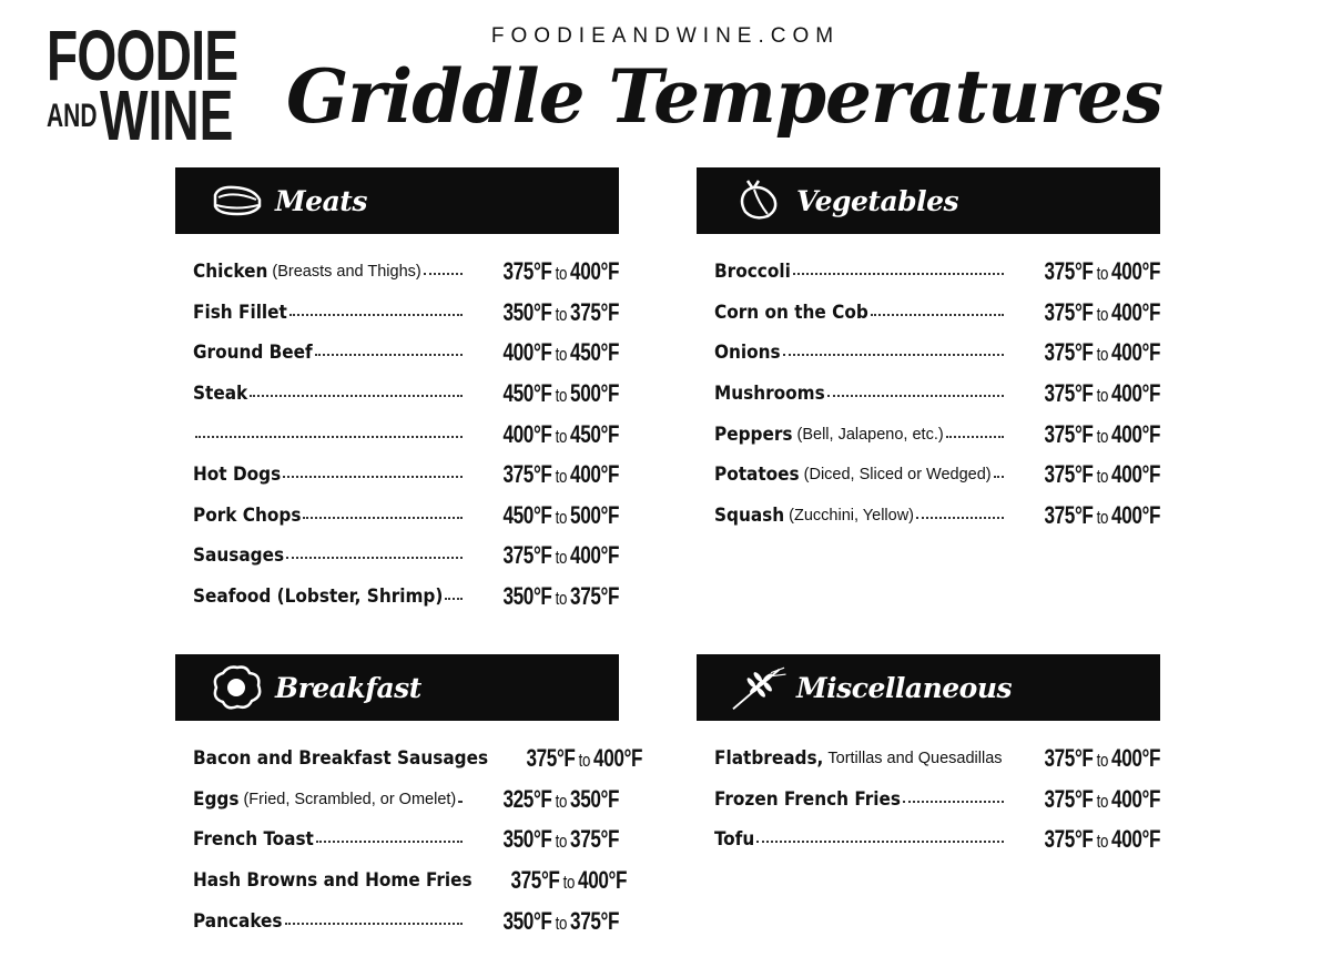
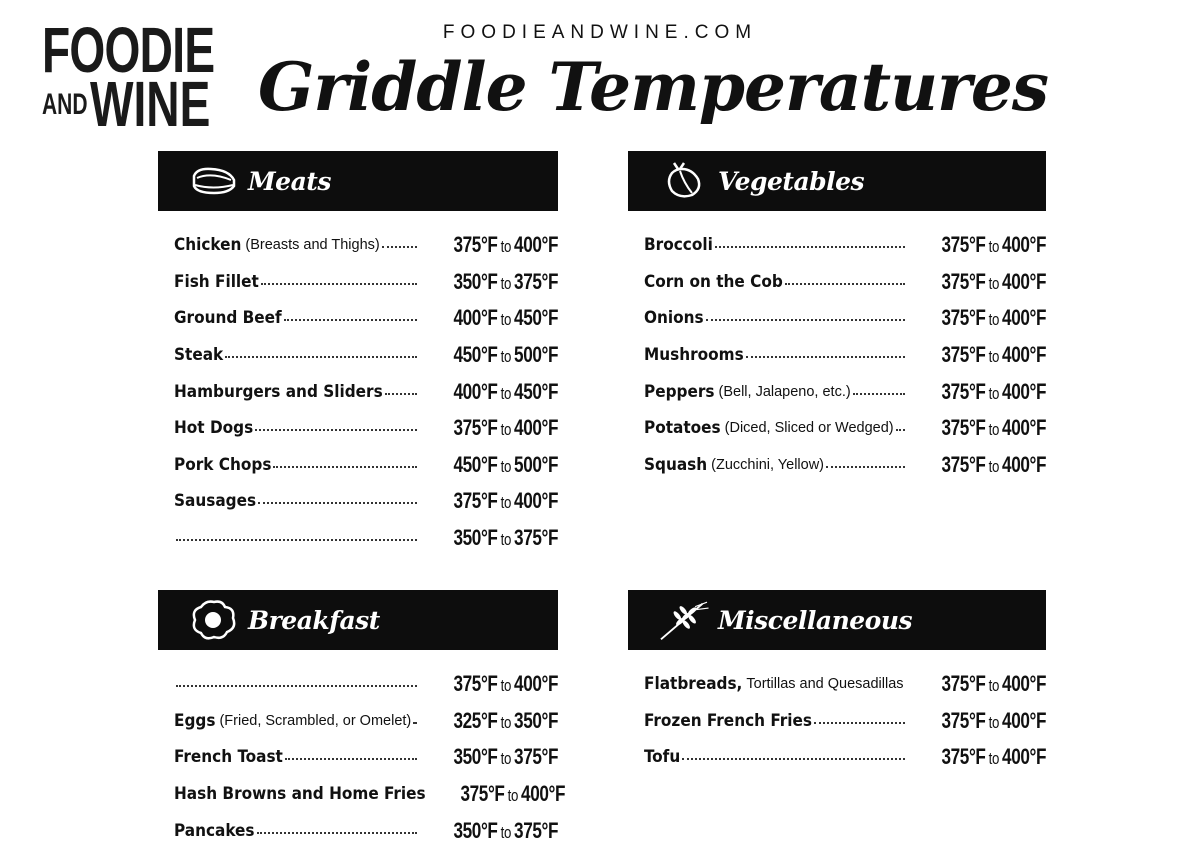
  FOODIE
  AND
  WINE
  FOODIEANDWINE.COM
  Griddle Temperatures
  Meats
  Chicken
  (Breasts and Thighs)
  375°F to 400°F
  Fish Fillet
  350°F to 375°F
  Ground Beef
  400°F to 450°F
  Steak
  450°F to 500°F
+ Hamburgers and Sliders
  400°F to 450°F
  Hot Dogs
  375°F to 400°F
  Pork Chops
  450°F to 500°F
  Sausages
  375°F to 400°F
- Seafood (Lobster, Shrimp)
  350°F to 375°F
  Vegetables
  Broccoli
  375°F to 400°F
  Corn on the Cob
  375°F to 400°F
  Onions
  375°F to 400°F
  Mushrooms
  375°F to 400°F
  Peppers
  (Bell, Jalapeno, etc.)
  375°F to 400°F
  Potatoes
  (Diced, Sliced or Wedged)
  375°F to 400°F
  Squash
  (Zucchini, Yellow)
  375°F to 400°F
  Breakfast
- Bacon and Breakfast Sausages
  375°F to 400°F
  Eggs
  (Fried, Scrambled, or Omelet)
  325°F to 350°F
  French Toast
  350°F to 375°F
  Hash Browns and Home Fries
  375°F to 400°F
  Pancakes
  350°F to 375°F
  Miscellaneous
  Flatbreads,
  Tortillas and Quesadillas
  375°F to 400°F
  Frozen French Fries
  375°F to 400°F
  Tofu
  375°F to 400°F
